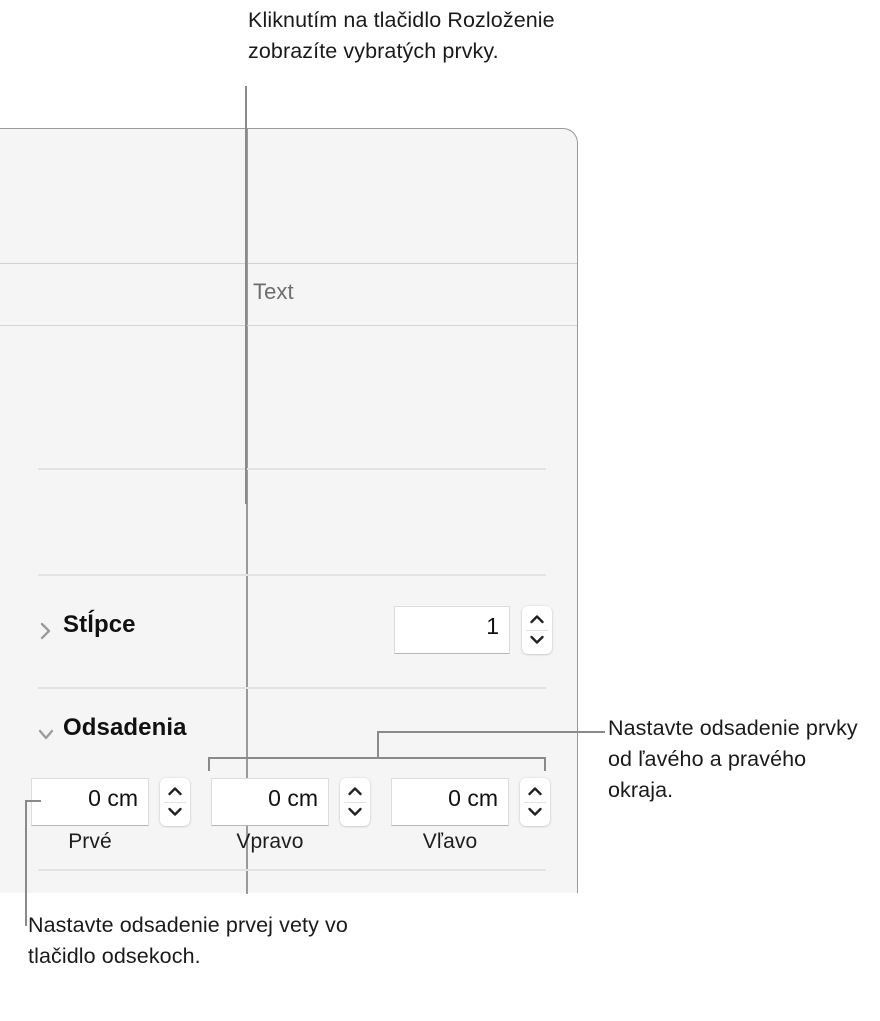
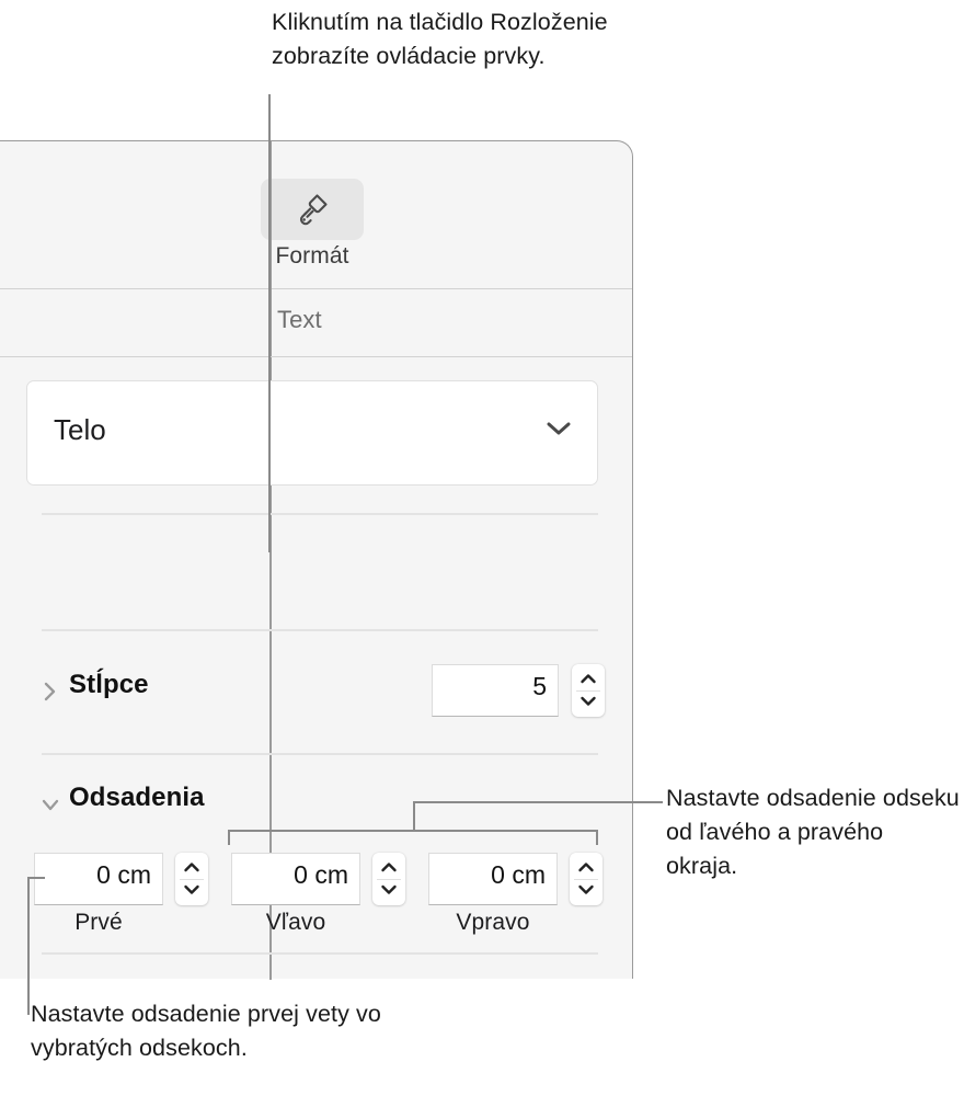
+ Formát
  Text
+ Telo
  Stĺpce
- 1
+ 5
  Odsadenia
  0 cm
  Prvé
  0 cm
- Vpravo
+ Vľavo
  0 cm
- Vľavo
+ Vpravo
- Kliknutím na tlačidlo Rozloženie zobrazíte vybratých prvky.
+ Kliknutím na tlačidlo Rozloženie zobrazíte ovládacie prvky.
- Nastavte odsadenie prvky od ľavého a pravého okraja.
+ Nastavte odsadenie odseku od ľavého a pravého okraja.
- Nastavte odsadenie prvej vety vo tlačidlo odsekoch.
+ Nastavte odsadenie prvej vety vo vybratých odsekoch.
